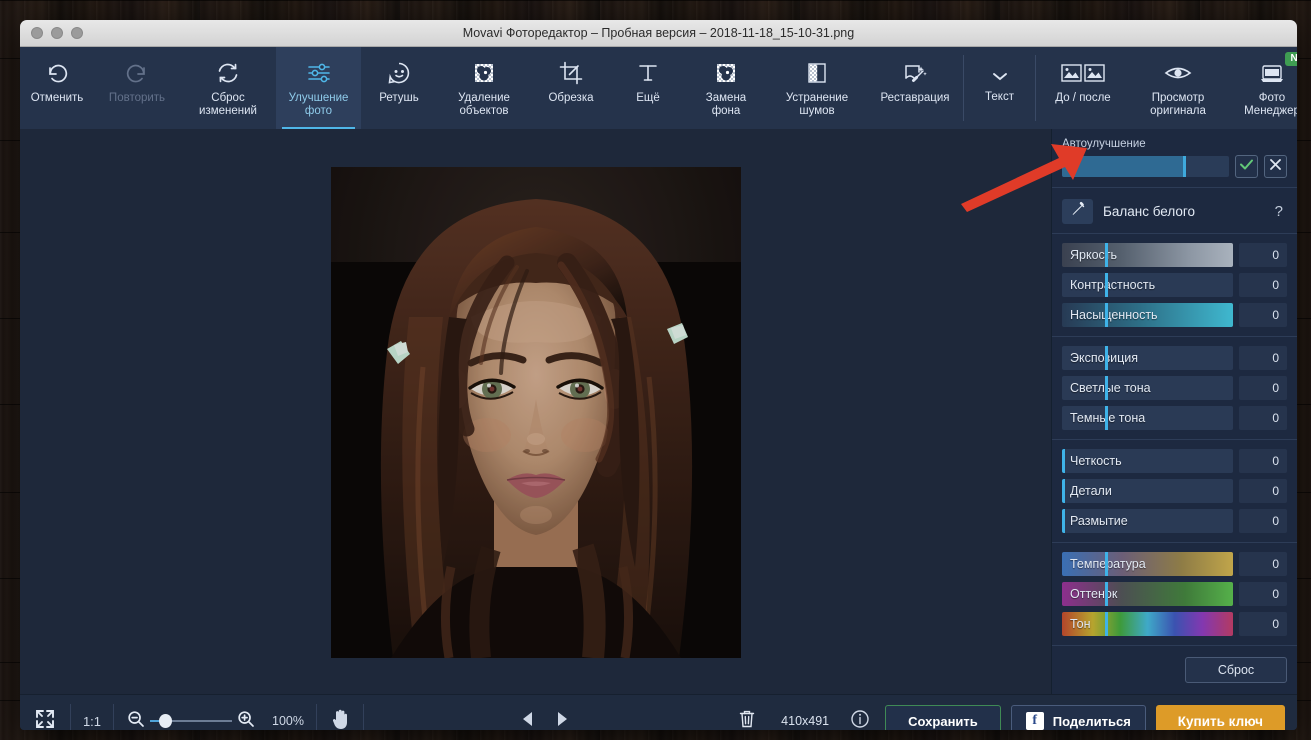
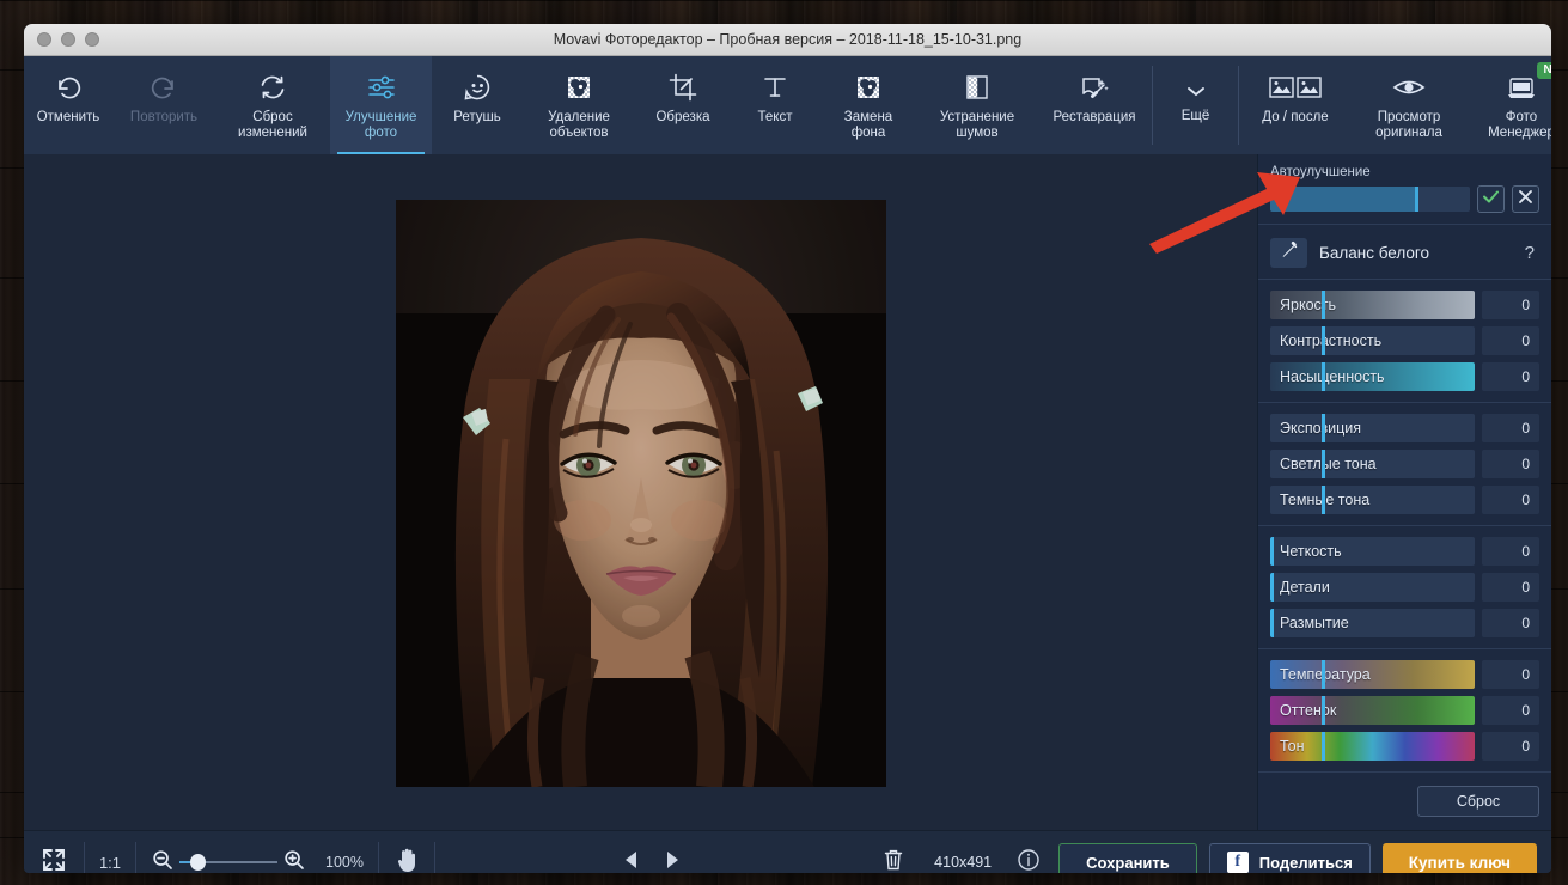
  Movavi Фоторедактор – Пробная версия – 2018-11-18_15-10-31.png
  Отменить
  Повторить
  Сброс
  изменений
  Улучшение
  фото
  Ретушь
  Удаление
  объектов
  Обрезка
- Ещё
+ Текст
  Замена
  фона
  Устранение
  шумов
  Реставрация
- Текст
+ Ещё
  До / после
  Просмотр
  оригинала
  Фото
  Менеджер
  Автоулучшение
  Баланс белого
  ?
  Яркось
  0
  Контрстность
  0
  Насыенность
  0
  Экспоиция
  0
  Светлые тона
  0
  Темне тона
  0
  Четкость
  0
  Детали
  0
  Размытие
  0
  Температура
  0
  Оттенок
  0
  Тон
  0
  Сброс
  1:1
  100%
  410x491
  Сохранить
  f
  Поделиться
  Купить ключ
